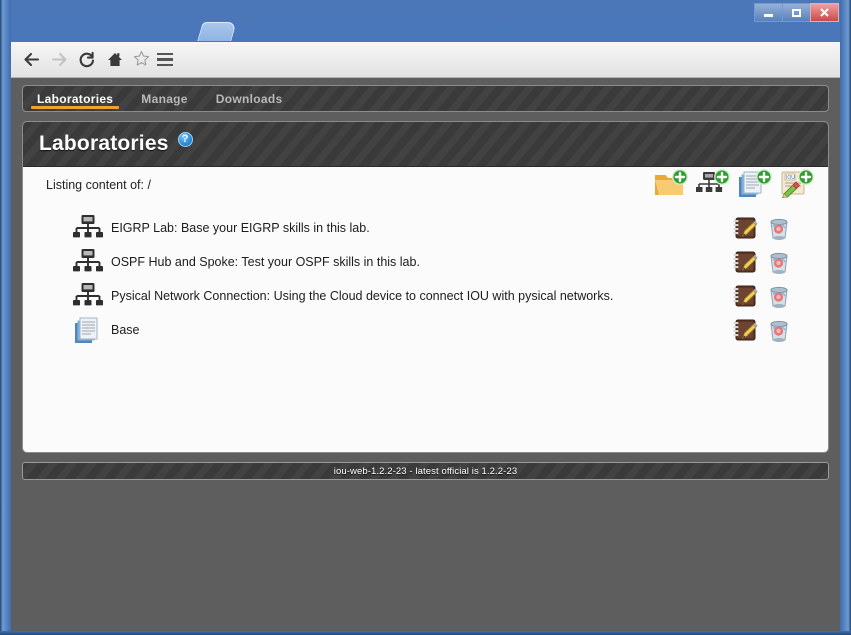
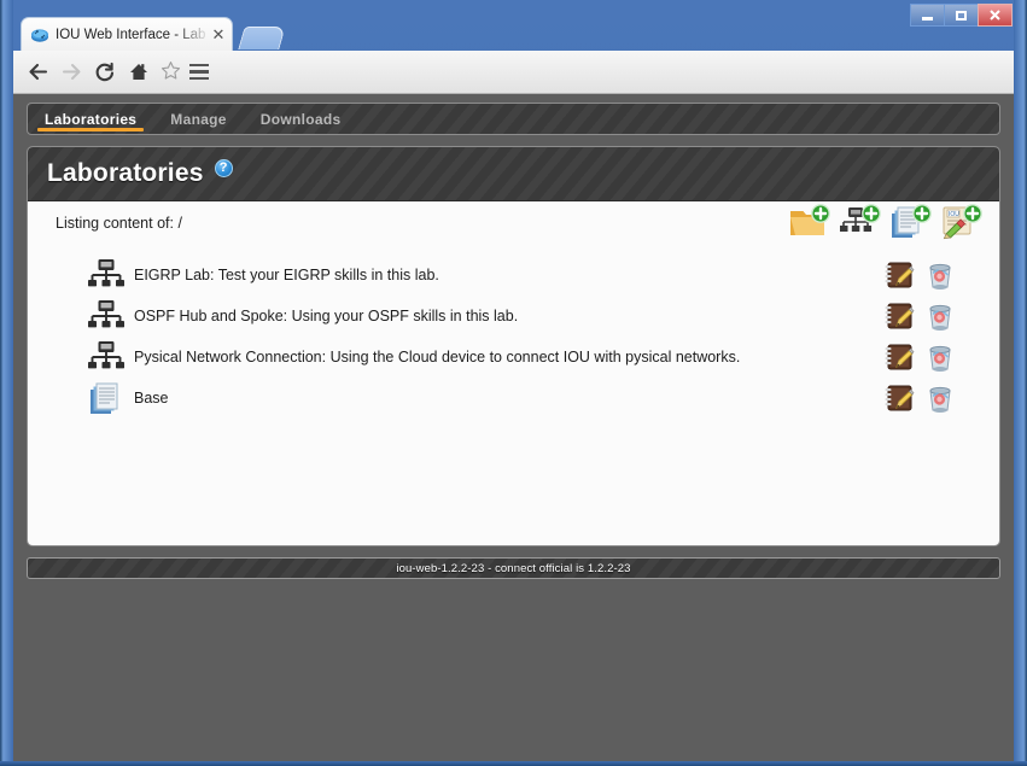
+ IOU Web Interface - Lab
+ ✕
  Laboratories
  Manage
  Downloads
  Laboratories
  ?
  Listing content of: /
- EIGRP Lab: Base your EIGRP skills in this lab.
+ EIGRP Lab: Test your EIGRP skills in this lab.
- OSPF Hub and Spoke: Test your OSPF skills in this lab.
+ OSPF Hub and Spoke: Using your OSPF skills in this lab.
  Pysical Network Connection: Using the Cloud device to connect IOU with pysical networks.
  Base
- iou-web-1.2.2-23 - latest official is 1.2.2-23
+ iou-web-1.2.2-23 - connect official is 1.2.2-23
